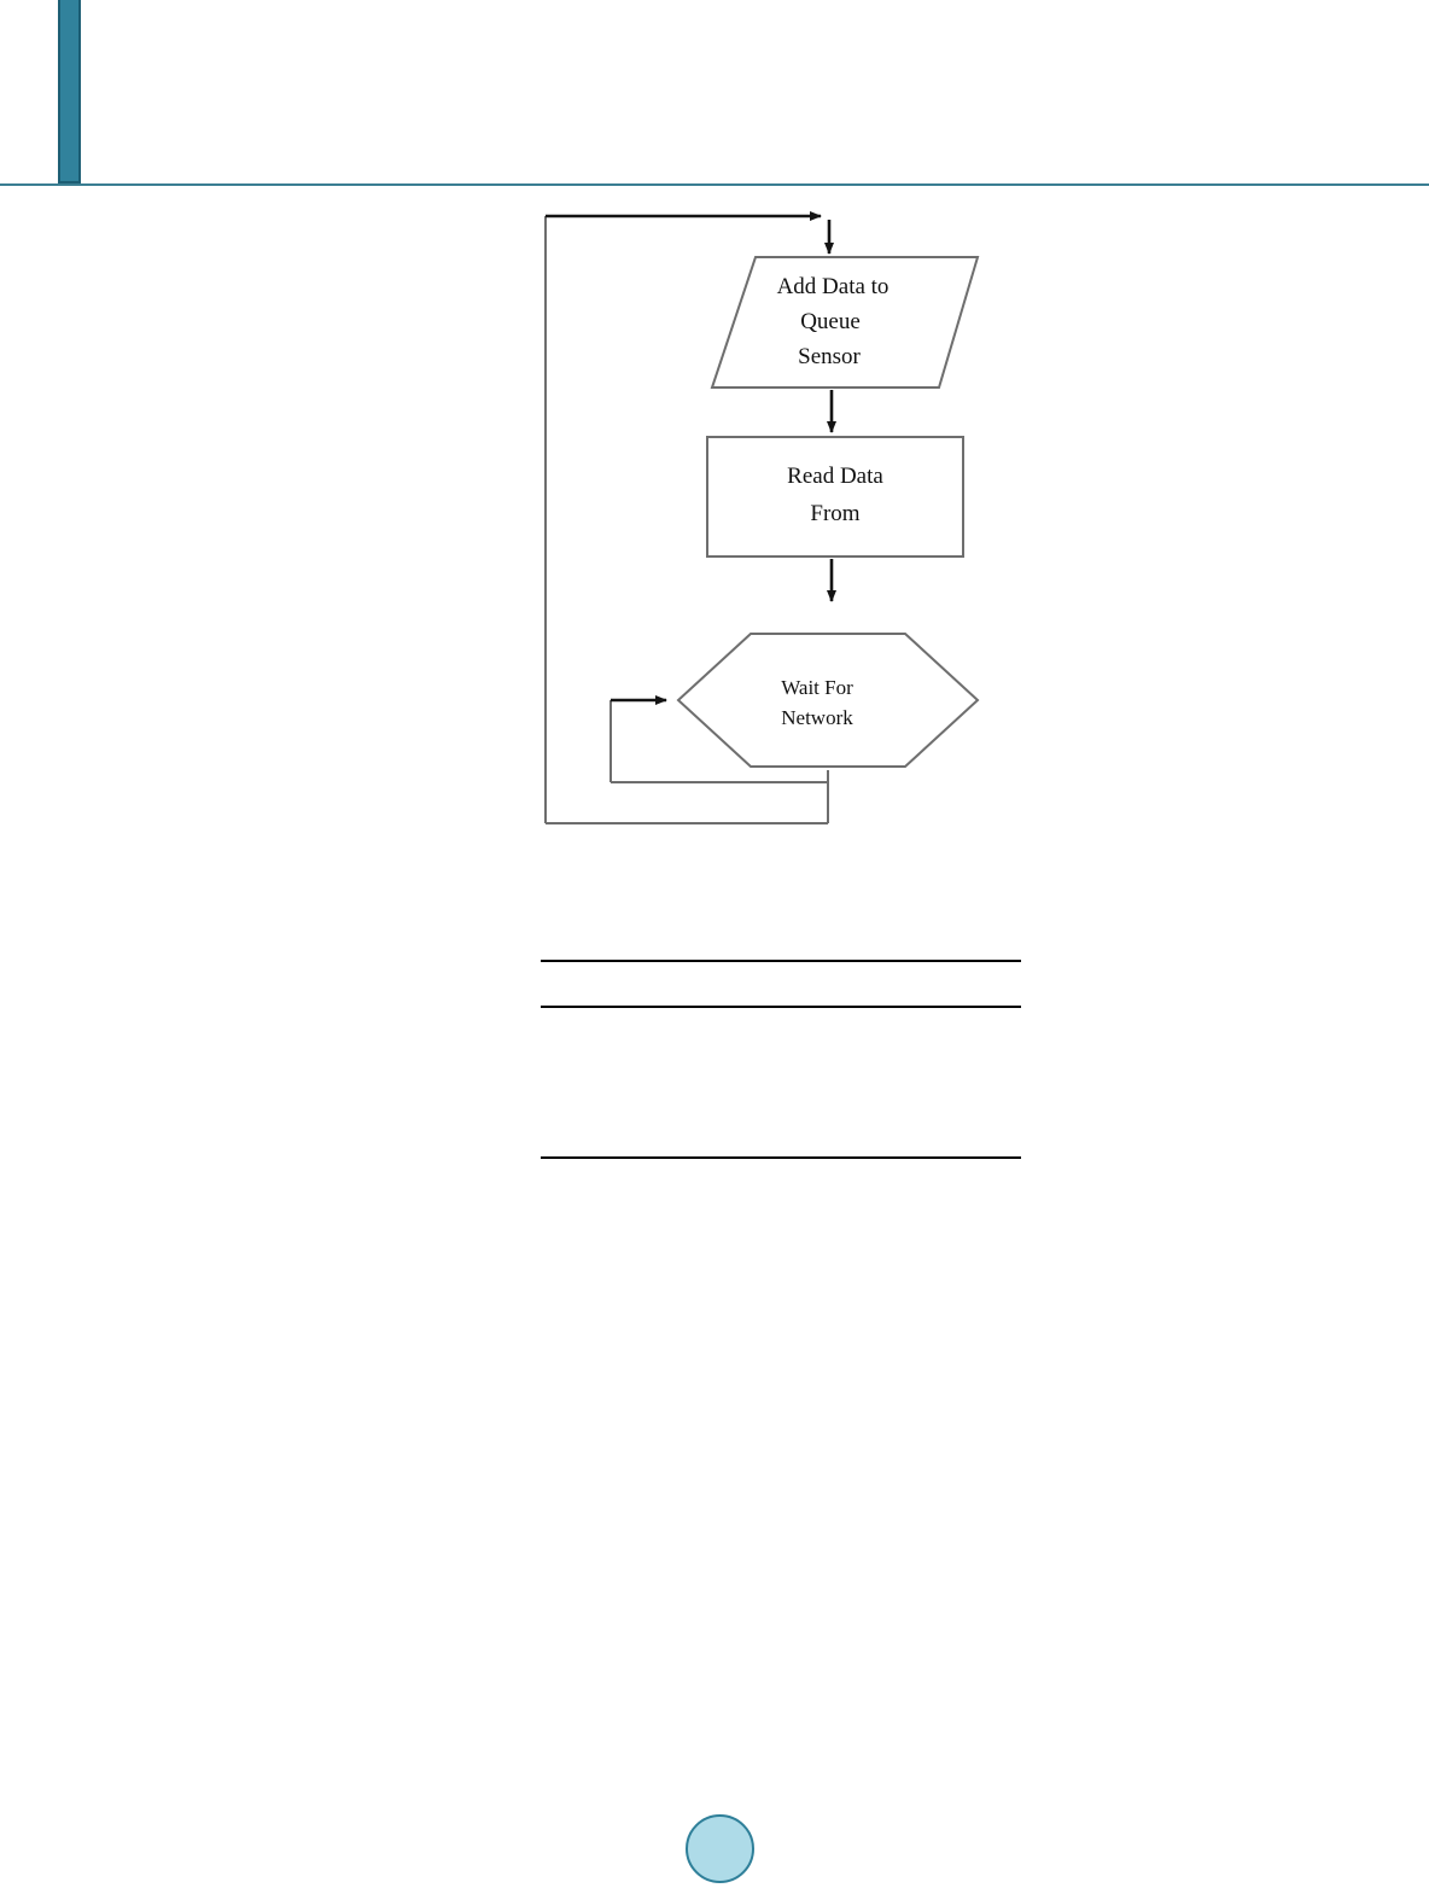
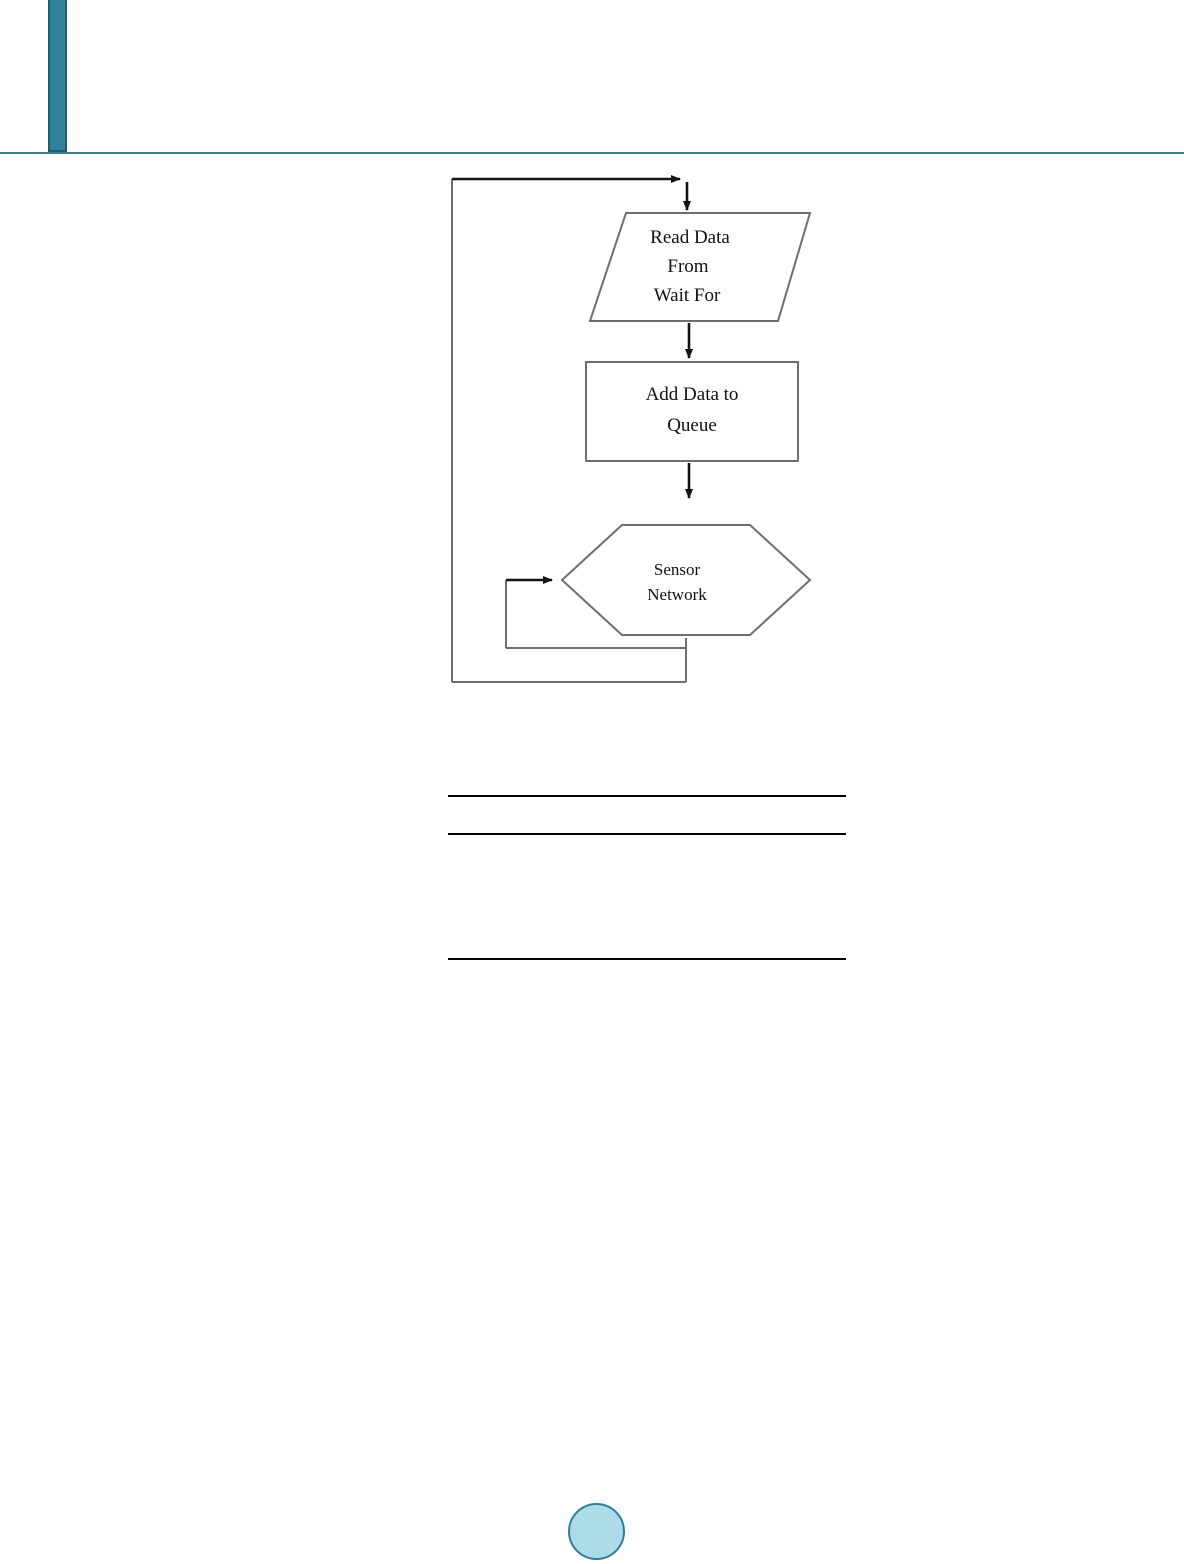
- Add Data to
+ Read Data
- Queue
+ From
- Sensor
+ Wait For
- Read Data
+ Add Data to
- From
+ Queue
- Wait For
+ Sensor
  Network
